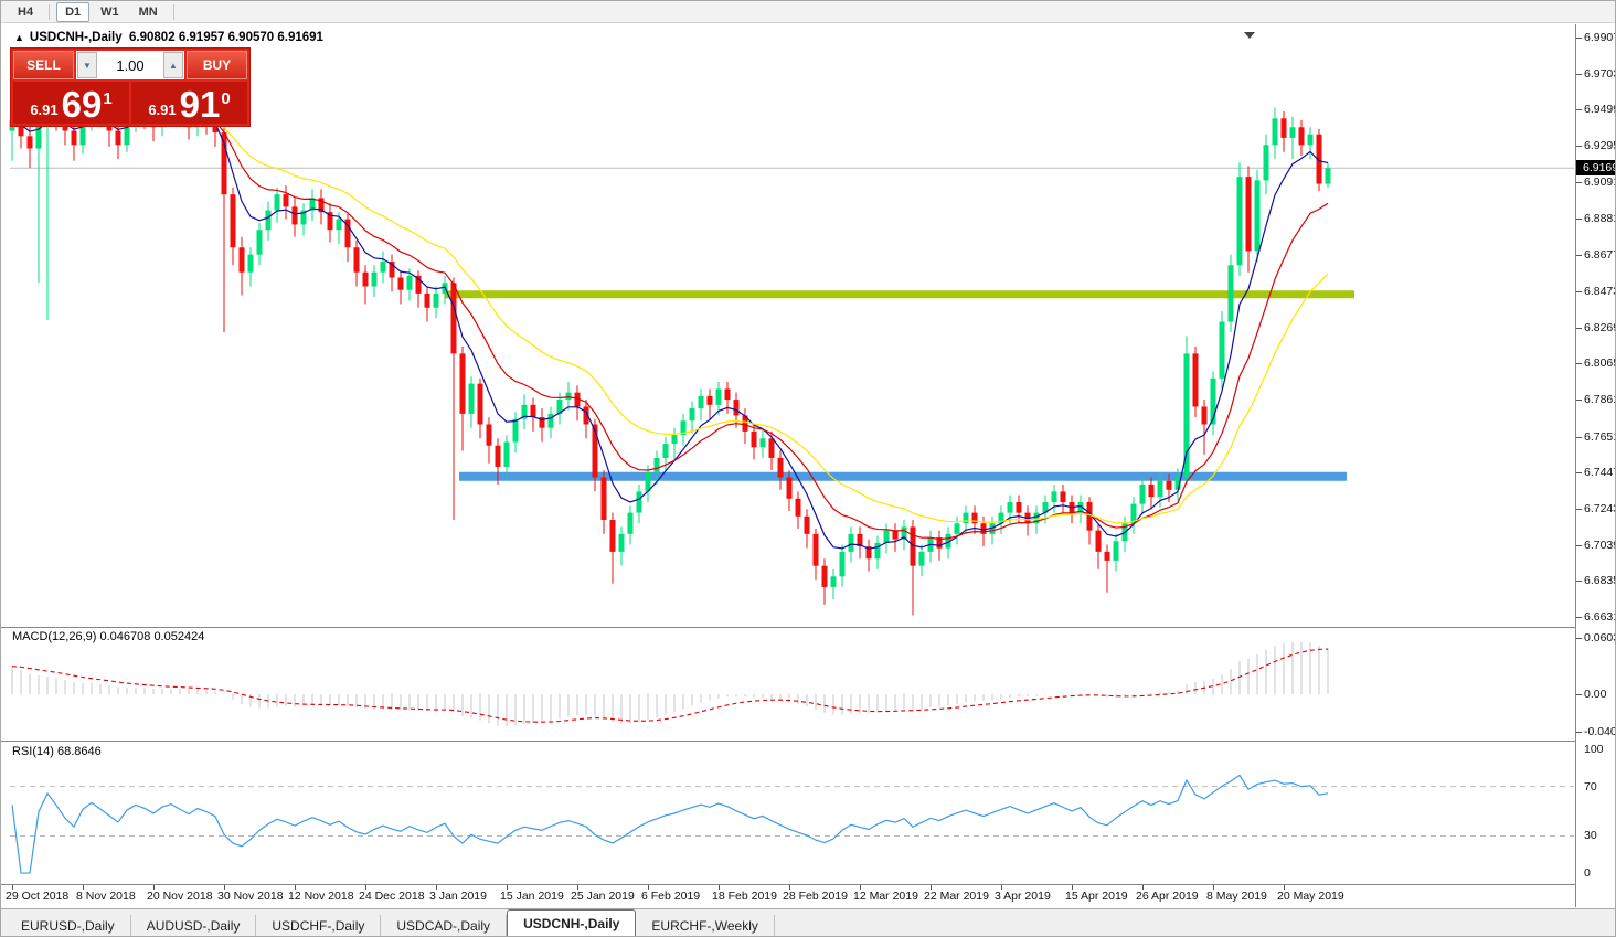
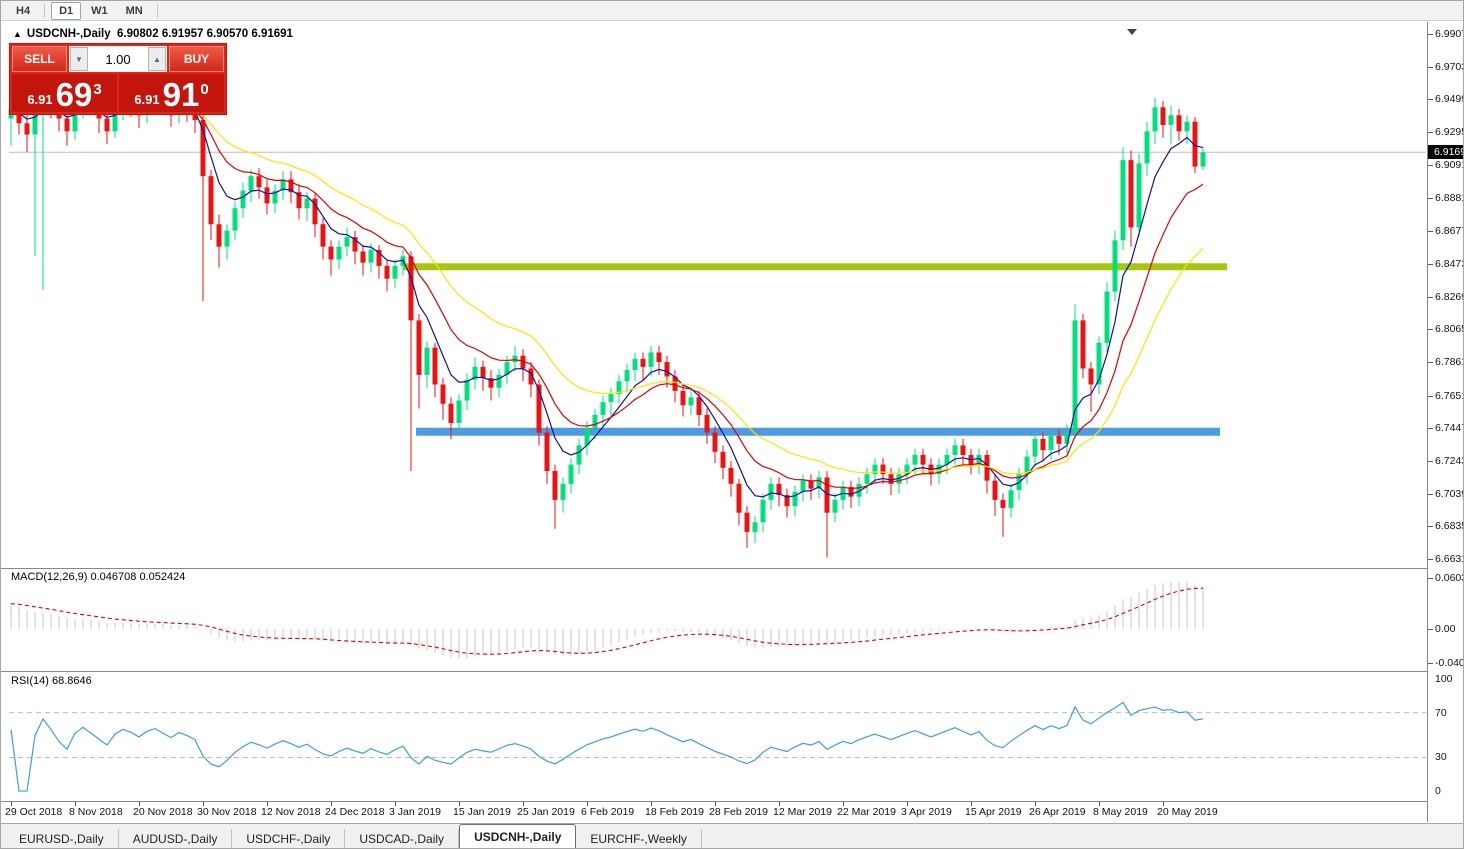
  H4
  D1
  W1
  MN
  ▲ USDCNH-,Daily 6.90802 6.91957 6.90570 6.91691
  SELL
  ▼
  1.00
  ▲
  BUY
  6.91
  69
- 1
+ 3
  6.91
  91
  0
  MACD(12,26,9) 0.046708 0.052424
  RSI(14) 68.8646
  6.990
  6.970
  6.949
  6.929
  6.909
  6.888
  6.867
  6.847
  6.826
  6.806
  6.786
  6.765
  6.744
  6.724
  6.703
  6.683
  6.663
  6.916
  0.00
  100
  70
  30
  0
  29 Oct 2018
  8 Nov 2018
  20 Nov 2018
  30 Nov 2018
  12 Nov 2018
  24 Dec 2018
  3 Jan 2019
  15 Jan 2019
  25 Jan 2019
  6 Feb 2019
  18 Feb 2019
  28 Feb 2019
  12 Mar 2019
  22 Mar 2019
  3 Apr 2019
  15 Apr 2019
  26 Apr 2019
  8 May 2019
  20 May 2019
  EURUSD-,Daily
  AUDUSD-,Daily
  USDCHF-,Daily
  USDCAD-,Daily
  USDCNH-,Daily
  EURCHF-,Weekly
